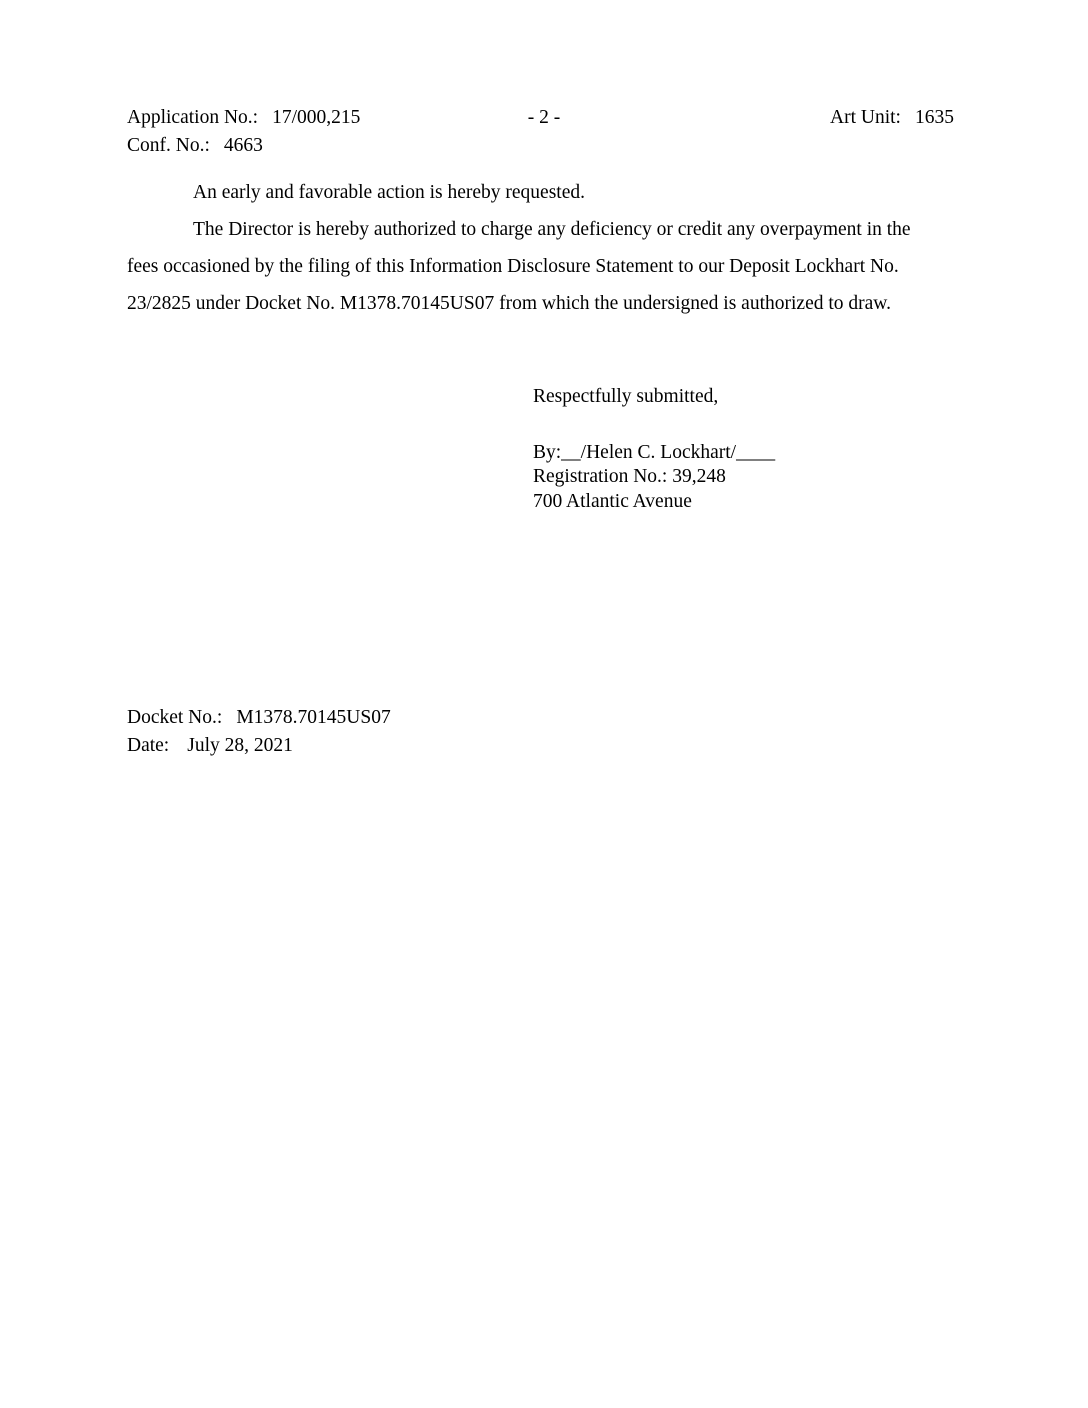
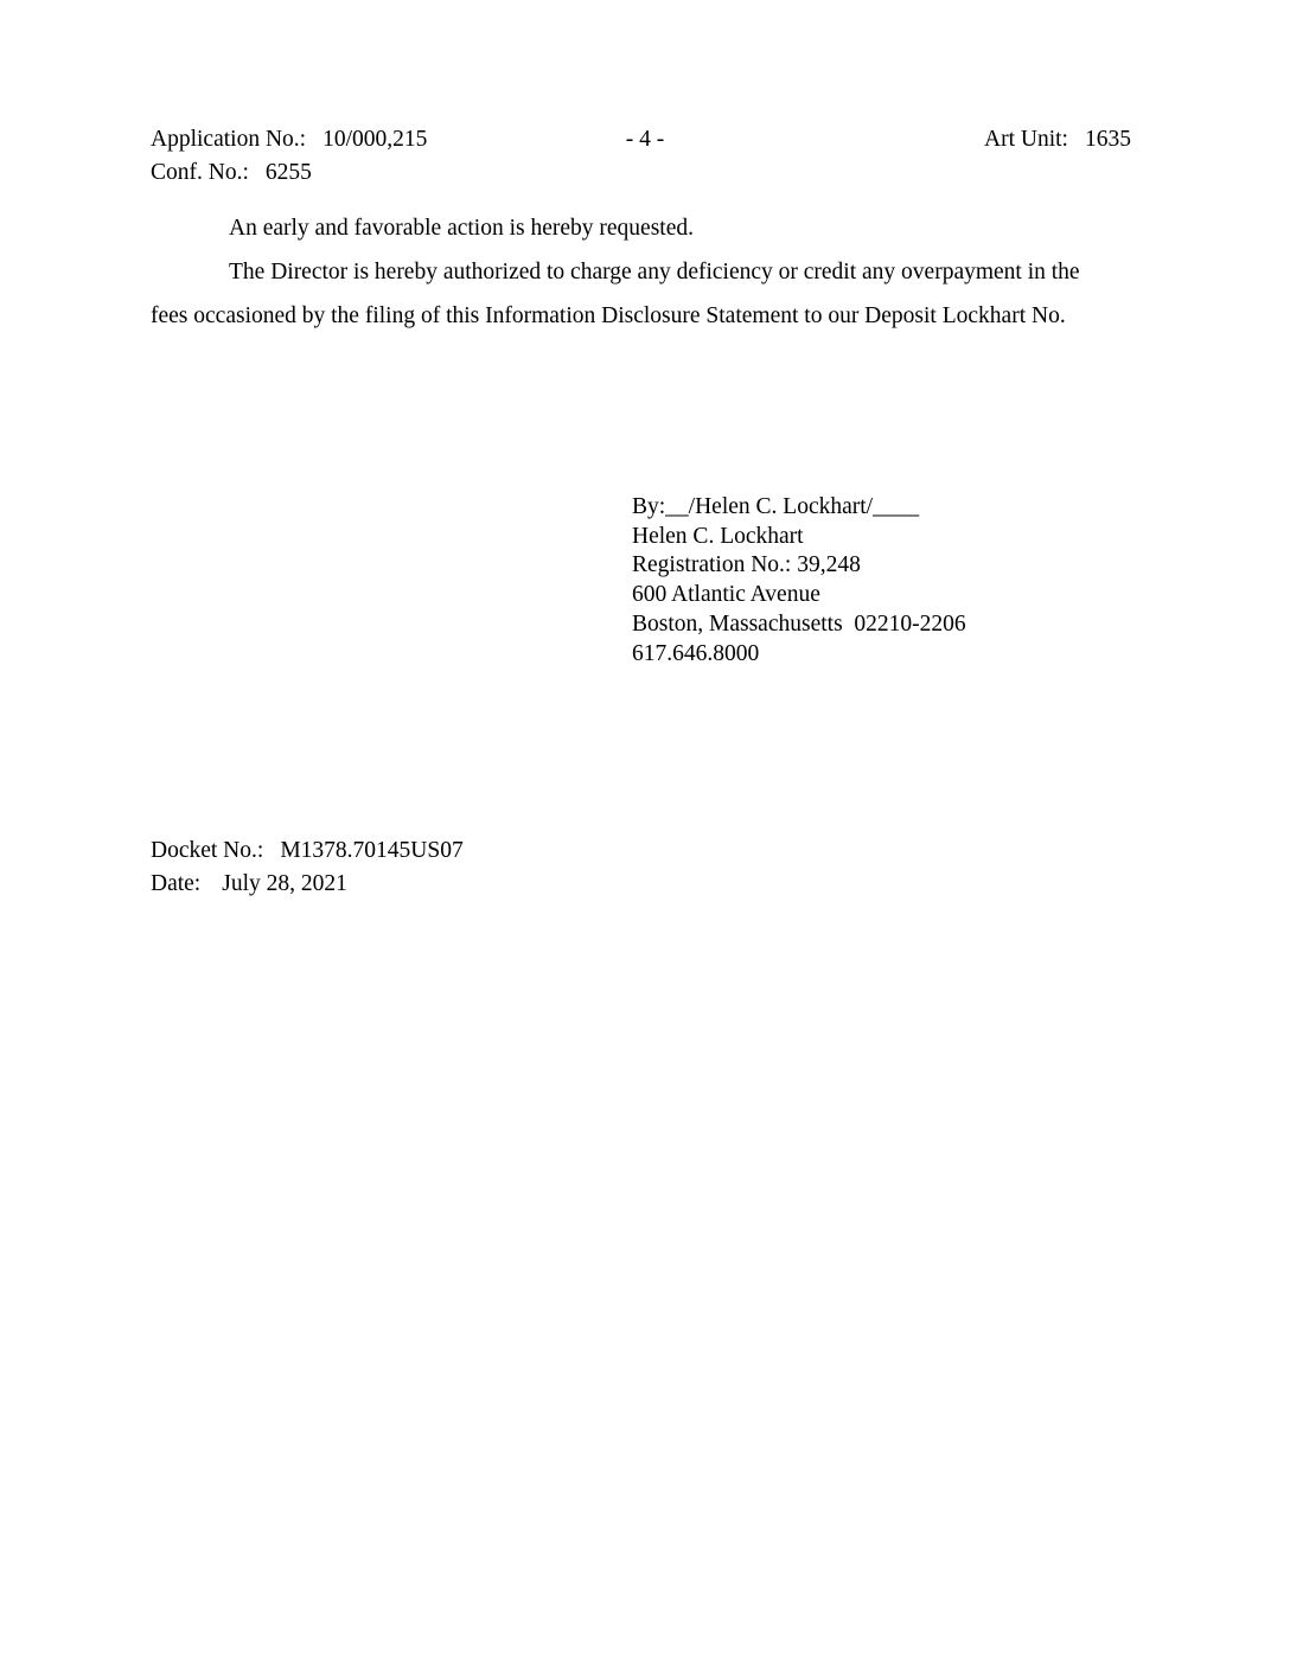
  Application No.:
- 17/000,215
+ 10/000,215
  Conf. No.:
- 4663
+ 6255
- - 2 -
+ - 4 -
  Art Unit:
  1635
  An early and favorable action is hereby requested.
  The Director is hereby authorized to charge any deficiency or credit any overpayment in the
  fees occasioned by the filing of this Information Disclosure Statement to our Deposit Lockhart No.
- 23/2825 under Docket No. M1378.70145US07 from which the undersigned is authorized to draw.
- Respectfully submitted,
  By:__/Helen C. Lockhart/____
+ Helen C. Lockhart
  Registration No.: 39,248
- 700 Atlantic Avenue
+ 600 Atlantic Avenue
+ Boston, Massachusetts 02210-2206
+ 617.646.8000
  Docket No.:
  M1378.70145US07
  Date:
  July 28, 2021
